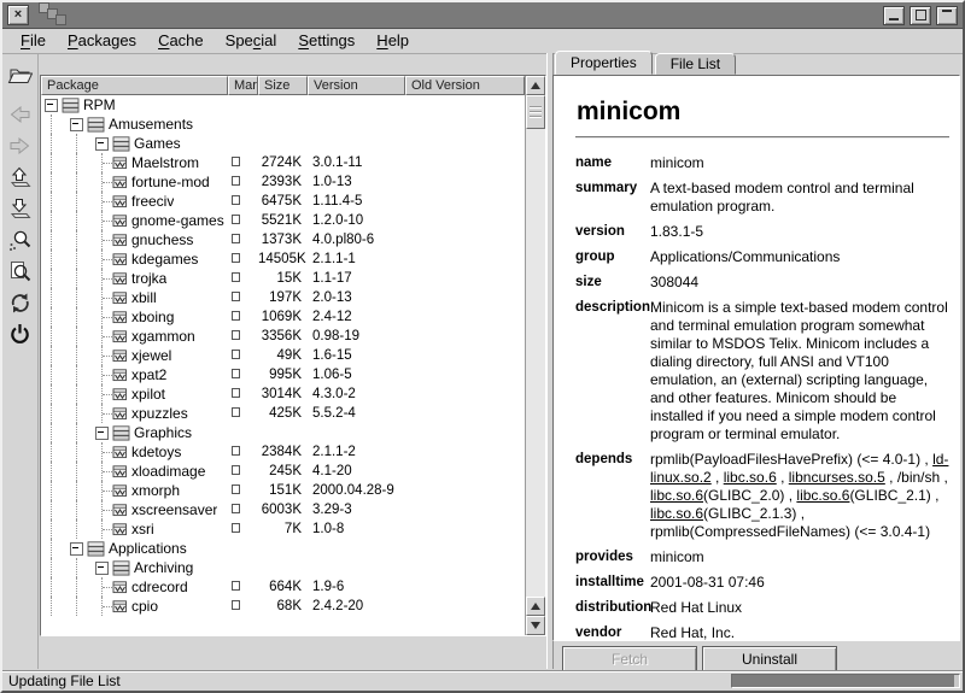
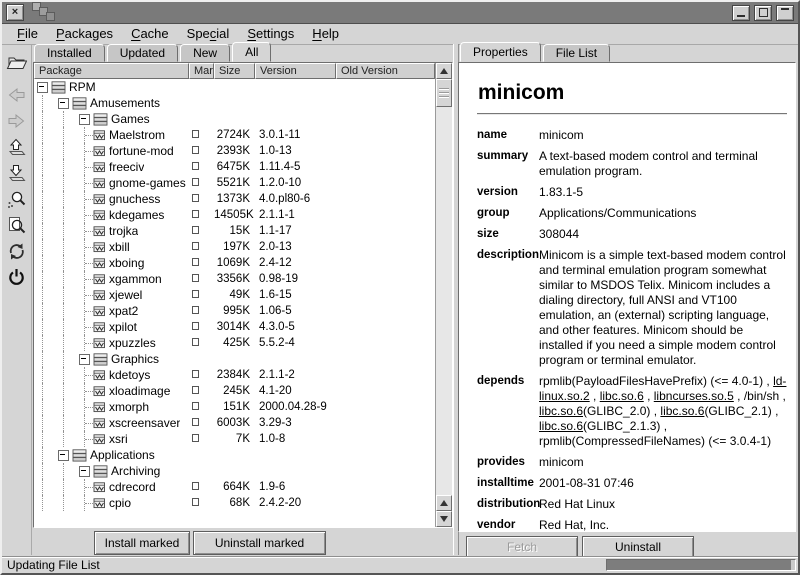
  ×
  File
  Packages
  Cache
  Special
  Settings
  Help
+ Installed
+ Updated
+ New
+ All
  Package
  Mar
  Size
  Version
  Old Version
  RPM
  Amusements
  Games
  Maelstrom
  2724K
  3.0.1-11
  fortune-mod
  2393K
  1.0-13
  freeciv
  6475K
  1.11.4-5
  gnome-games
  5521K
  1.2.0-10
  gnuchess
  1373K
  4.0.pl80-6
  kdegames
  14505K
  2.1.1-1
  trojka
  15K
  1.1-17
  xbill
  197K
  2.0-13
  xboing
  1069K
  2.4-12
  xgammon
  3356K
  0.98-19
  xjewel
  49K
  1.6-15
  xpat2
  995K
  1.06-5
  xpilot
  3014K
- 4.3.0-2
+ 4.3.0-5
  xpuzzles
  425K
  5.5.2-4
  Graphics
  kdetoys
  2384K
  2.1.1-2
  xloadimage
  245K
  4.1-20
  xmorph
  151K
  2000.04.28-9
  xscreensaver
  6003K
  3.29-3
  xsri
  7K
  1.0-8
  Applications
  Archiving
  cdrecord
  664K
  1.9-6
  cpio
  68K
  2.4.2-20
+ Install marked
+ Uninstall marked
  Properties
  File List
  minicom
  name
  minicom
  summary
  A text-based modem control and terminal emulation program.
  version
  1.83.1-5
  group
  Applications/Communications
  size
  308044
  description
  Minicom is a simple text-based modem control and terminal emulation program somewhat similar to MSDOS Telix. Minicom includes a dialing directory, full ANSI and VT100 emulation, an (external) scripting language, and other features. Minicom should be installed if you need a simple modem control program or terminal emulator.
  depends
  rpmlib(PayloadFilesHavePrefix) (<= 4.0-1) , ld-linux.so.2 , libc.so.6 , libncurses.so.5 , /bin/sh , libc.so.6(GLIBC_2.0) , libc.so.6(GLIBC_2.1) , libc.so.6(GLIBC_2.1.3) , rpmlib(CompressedFileNames) (<= 3.0.4-1)
  provides
  minicom
  installtime
  2001-08-31 07:46
  distribution
  Red Hat Linux
  vendor
  Red Hat, Inc.
  Fetch
  Uninstall
  Updating File List
